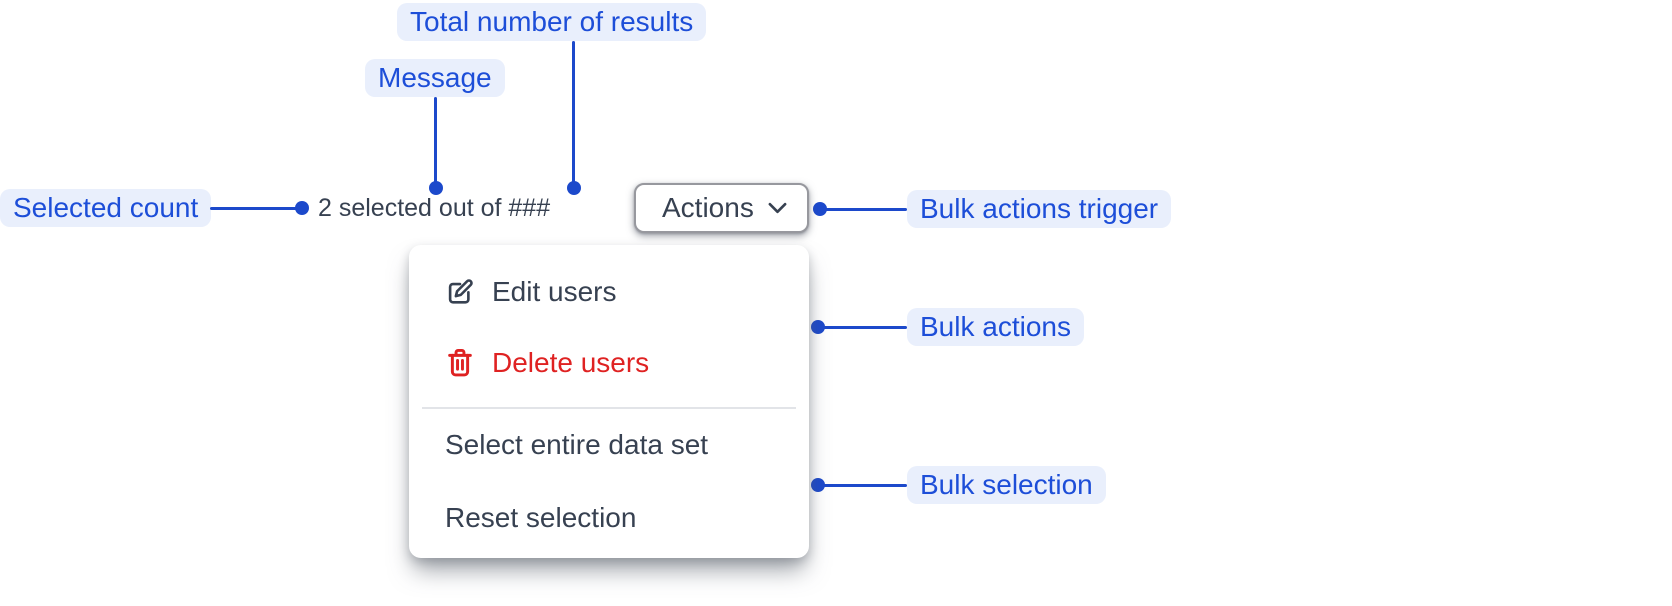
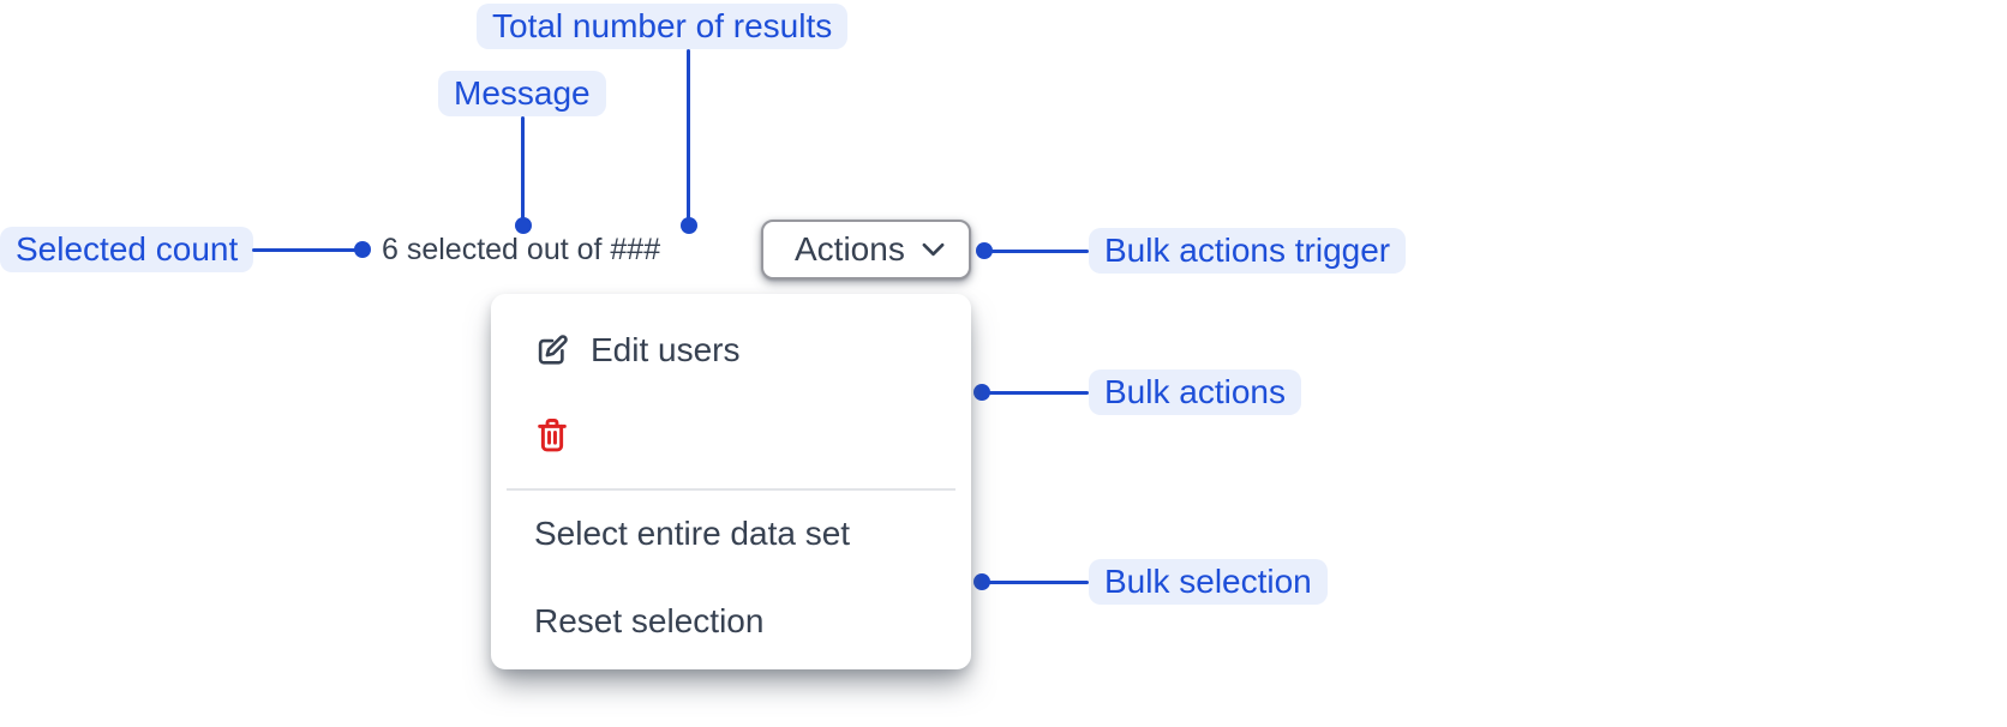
  Total number of results
  Message
  Selected count
  Bulk actions trigger
  Bulk actions
  Bulk selection
- 2 selected out of ###
+ 6 selected out of ###
  Actions
  Edit users
- Delete users
  Select entire data set
  Reset selection
